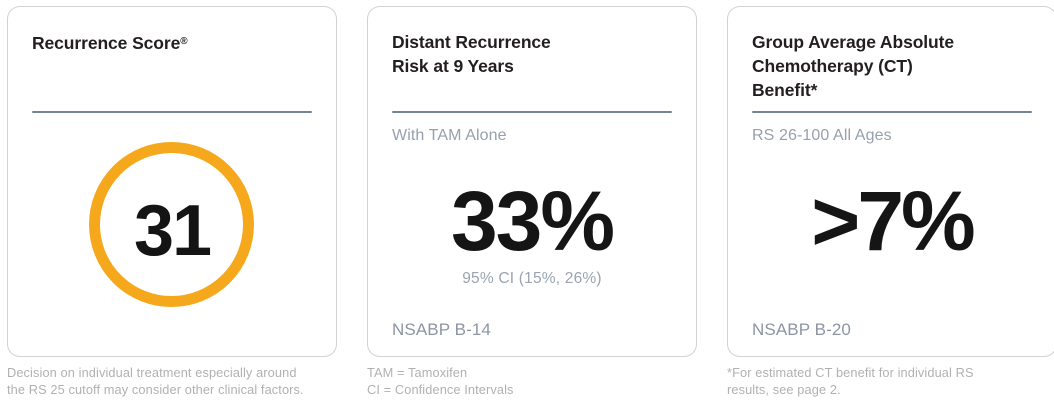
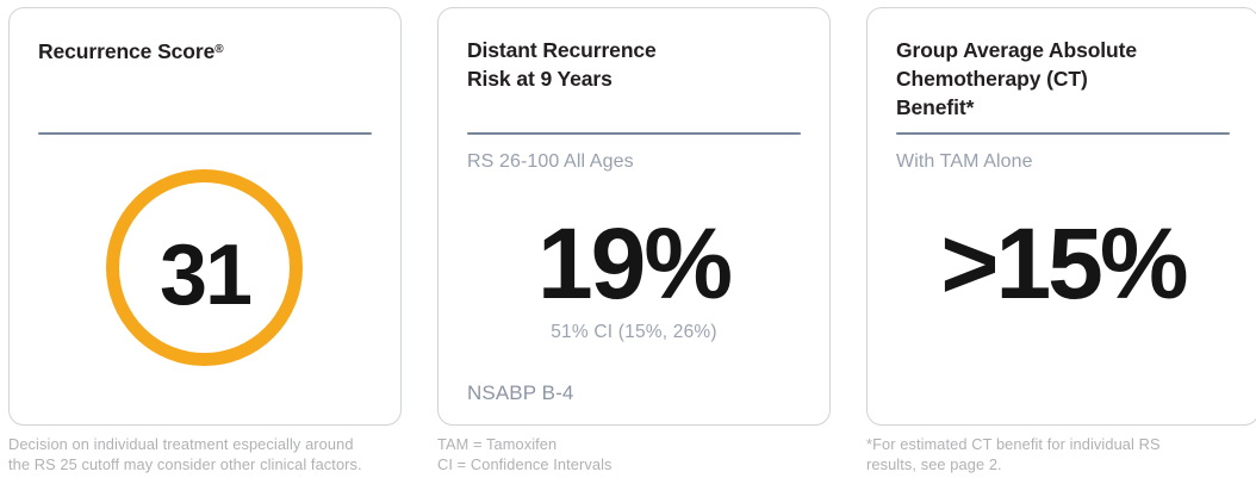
  Recurrence Score®
  31
  Decision on individual treatment especially around
  the RS 25 cutoff may consider other clinical factors.
  Distant Recurrence
  Risk at 9 Years
- With TAM Alone
+ RS 26-100 All Ages
- 33%
+ 19%
- 95% CI (15%, 26%)
+ 51% CI (15%, 26%)
- NSABP B-14
+ NSABP B-4
  TAM = Tamoxifen
  CI = Confidence Intervals
  Group Average Absolute
  Chemotherapy (CT)
  Benefit*
- RS 26-100 All Ages
+ With TAM Alone
- >7%
+ >15%
- NSABP B-20
  *For estimated CT benefit for individual RS
  results, see page 2.
